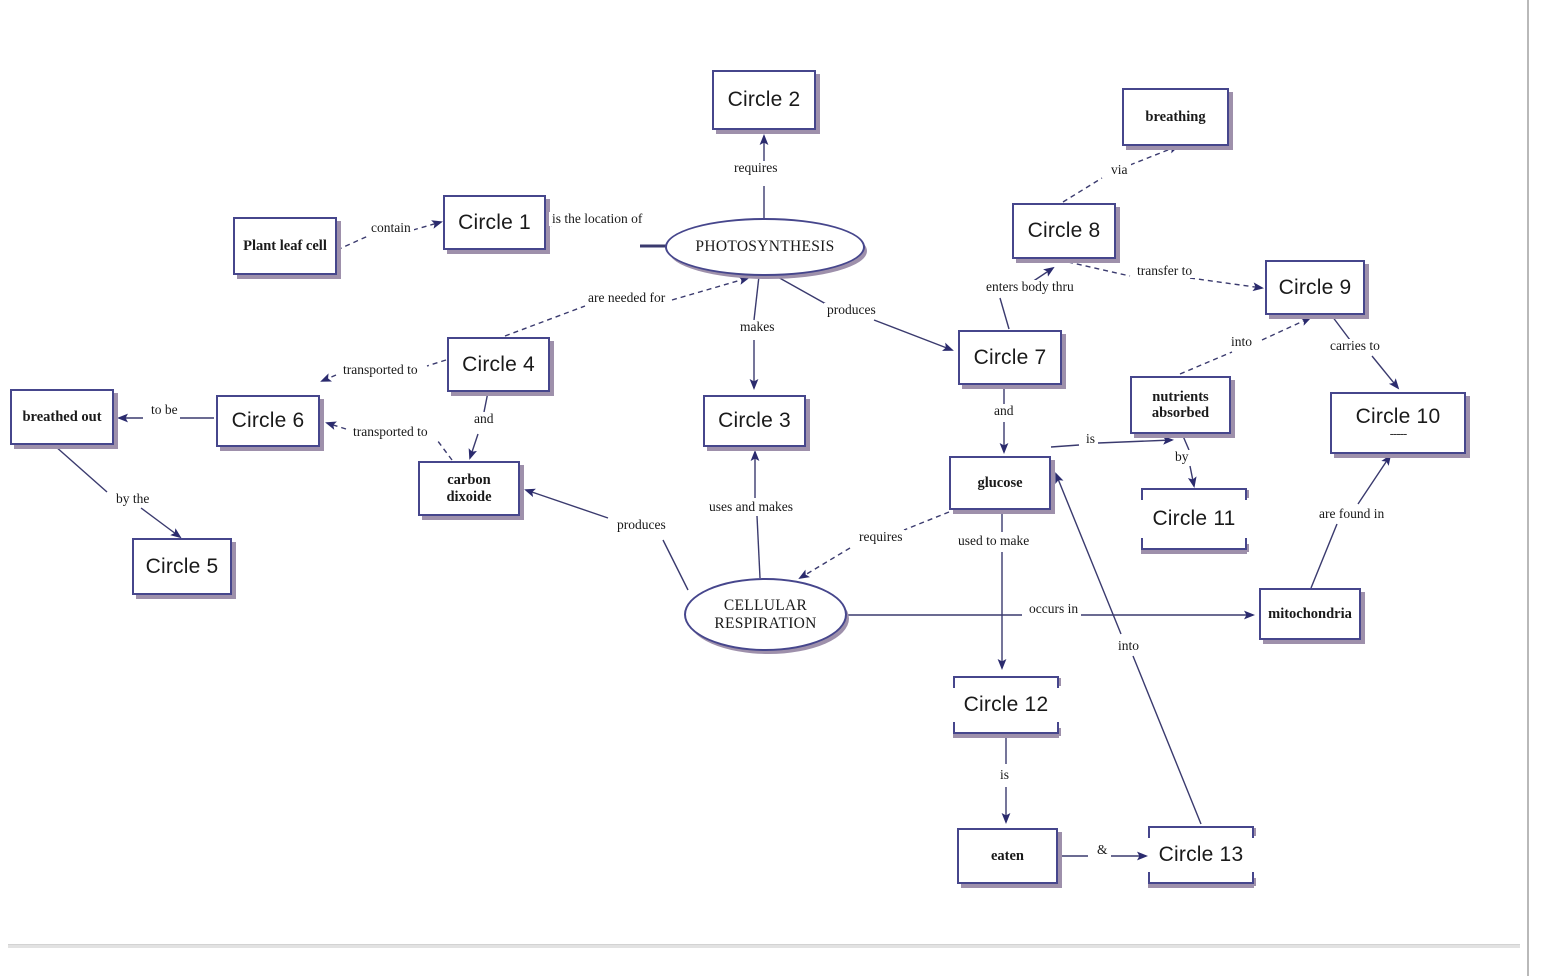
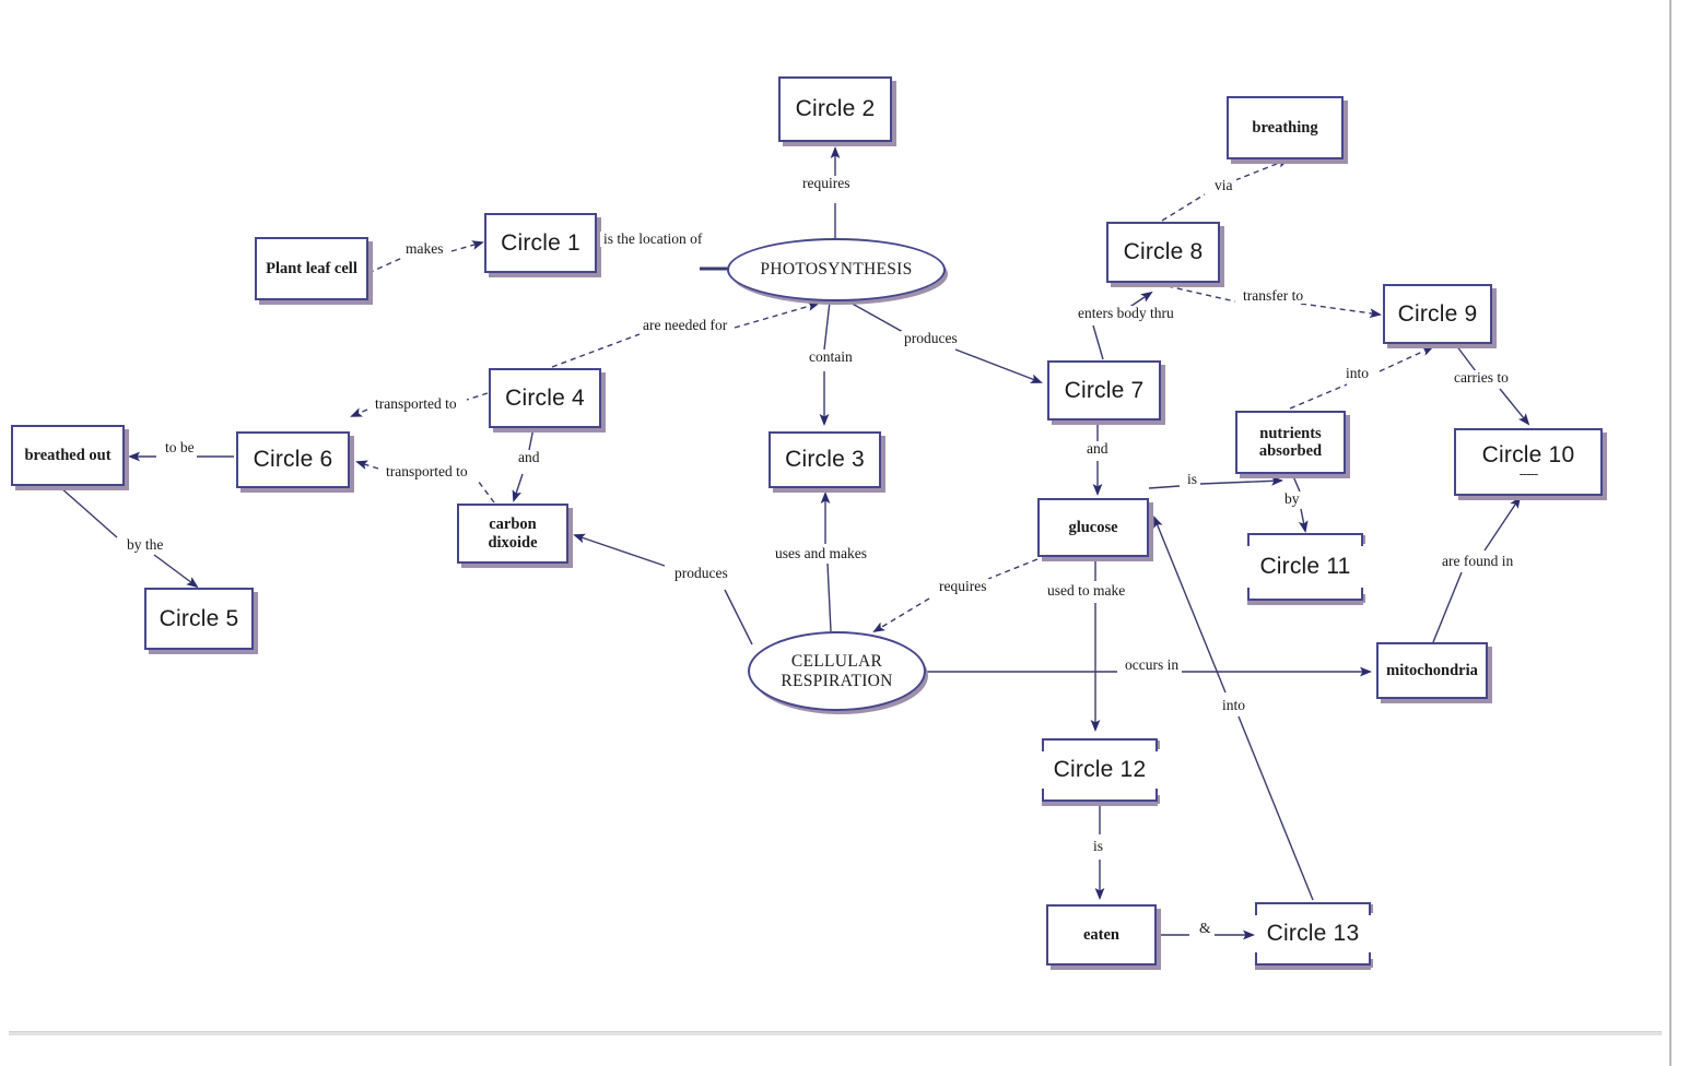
  Plant leaf cell
  Circle 1
  Circle 2
  PHOTOSYNTHESIS
  Circle 4
  Circle 6
  breathed out
  Circle 5
  carbon dixoide
  Circle 3
  CELLULAR
  RESPIRATION
  Circle 7
  Circle 8
  breathing
  Circle 9
  nutrients
  absorbed
  Circle 10
  -----
  Circle 11
  glucose
  mitochondria
  Circle 12
  eaten
  Circle 13
- contain
+ makes
  is the location of
  requires
  are needed for
- makes
+ contain
  produces
  transported to
  transported to
  and
  to be
  by the
  uses and makes
  produces
  requires
  used to make
  occurs in
  via
  enters body thru
  transfer to
  into
  carries to
  and
  is
  by
  are found in
  into
  is
  &
